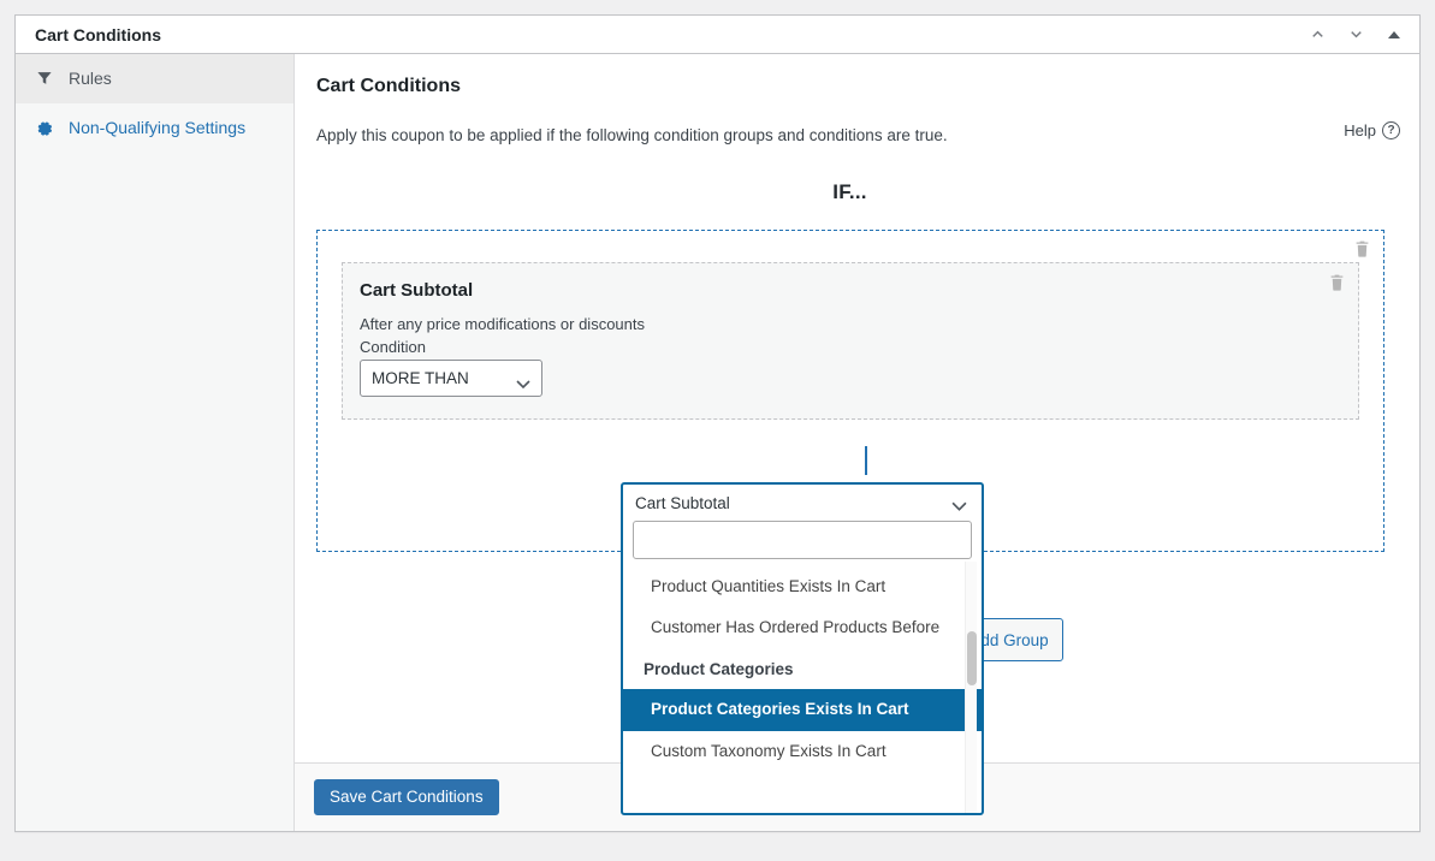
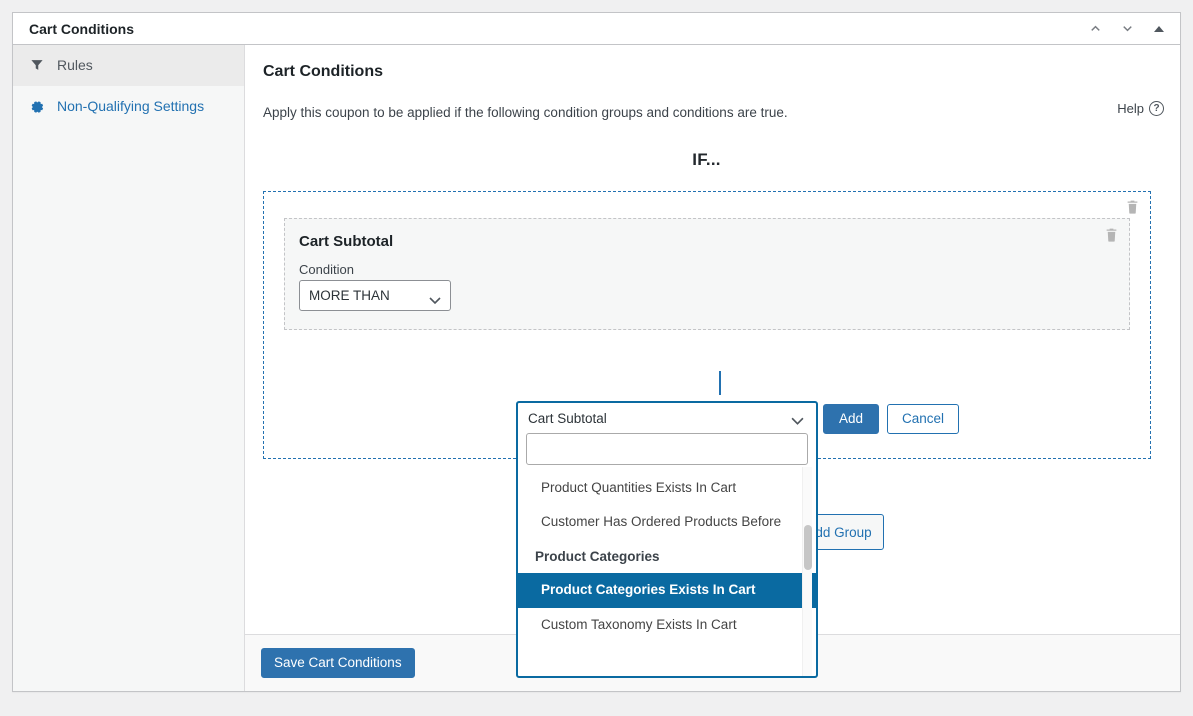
  Cart Conditions
  Rules
  Non-Qualifying Settings
  Help
  ?
  Cart Conditions
  Apply this coupon to be applied if the following condition groups and conditions are true.
  IF...
  Cart Subtotal
- After any price modifications or discounts
  Condition
  MORE THAN
  dd Group
  Save Cart Conditions
  Cart Subtotal
  Product Quantities Exists In Cart
  Customer Has Ordered Products Before
  Product Categories
  Product Categories Exists In Cart
  Custom Taxonomy Exists In Cart
+ Add
+ Cancel
